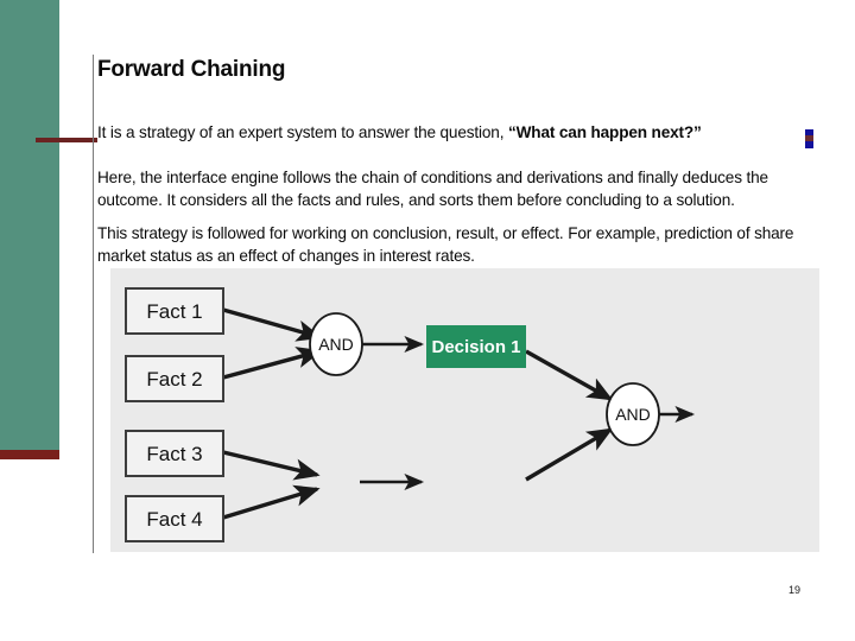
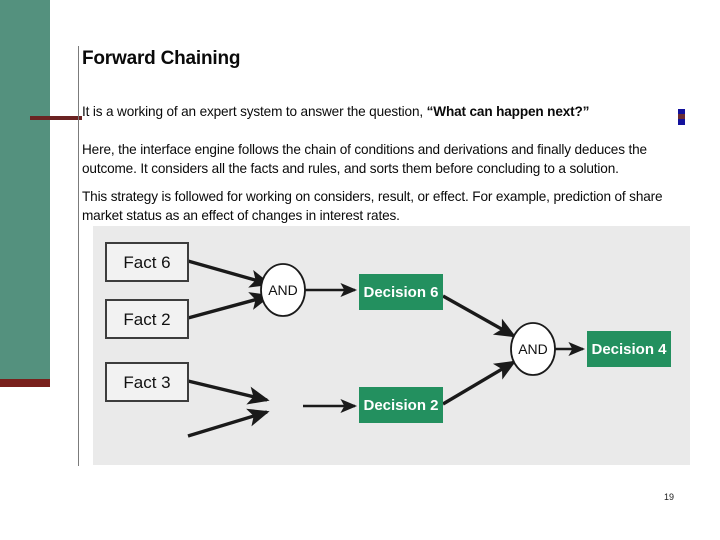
  Forward Chaining
- It is a strategy of an expert system to answer the question, “What can happen next?”
+ It is a working of an expert system to answer the question, “What can happen next?”
  Here, the interface engine follows the chain of conditions and derivations and finally deduces the outcome. It considers all the facts and rules, and sorts them before concluding to a solution.
- This strategy is followed for working on conclusion, result, or effect. For example, prediction of share market status as an effect of changes in interest rates.
+ This strategy is followed for working on considers, result, or effect. For example, prediction of share market status as an effect of changes in interest rates.
- Fact 1
+ Fact 6
  Fact 2
  Fact 3
- Fact 4
  AND
  AND
- Decision 1
+ Decision 6
+ Decision 2
+ Decision 4
  19
